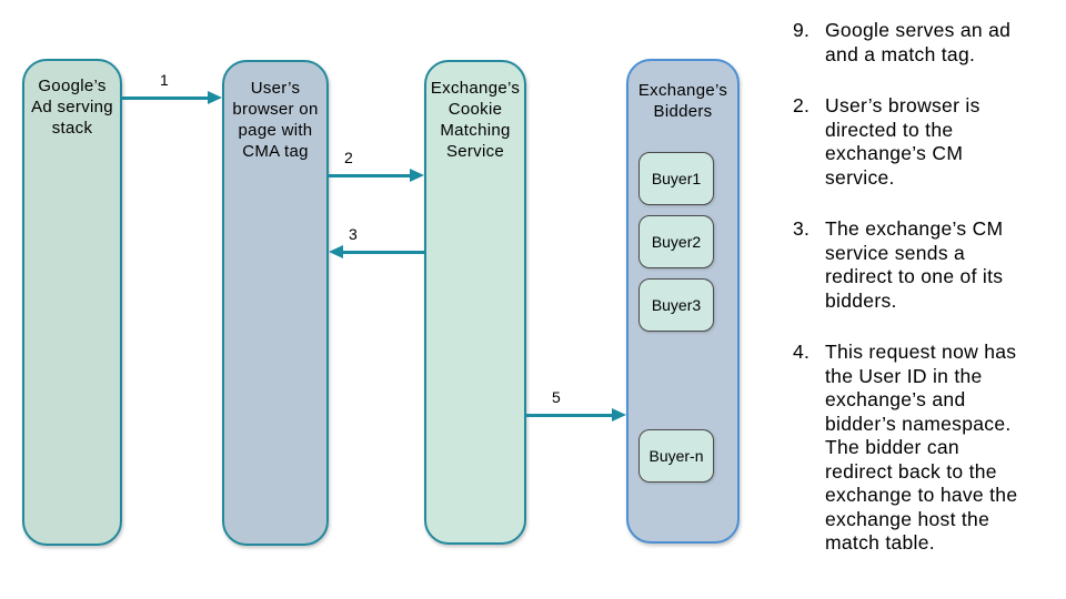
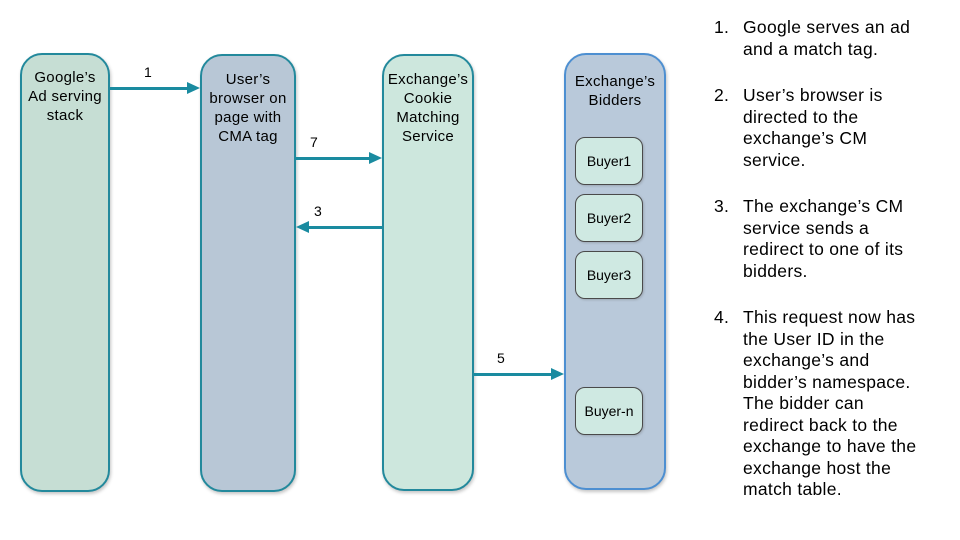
  Google’s
  Ad serving
  stack
  User’s
  browser on
  page with
  CMA tag
  Exchange’s
  Cookie
  Matching
  Service
  Exchange’s
  Bidders
  Buyer1
  Buyer2
  Buyer3
  Buyer-n
  1
- 2
+ 7
  3
  5
- 9.
+ 1.
  Google serves an ad
  and a match tag.
  2.
  User’s browser is
  directed to the
  exchange’s CM
  service.
  3.
  The exchange’s CM
  service sends a
  redirect to one of its
  bidders.
  4.
  This request now has
  the User ID in the
  exchange’s and
  bidder’s namespace.
  The bidder can
  redirect back to the
  exchange to have the
  exchange host the
  match table.
